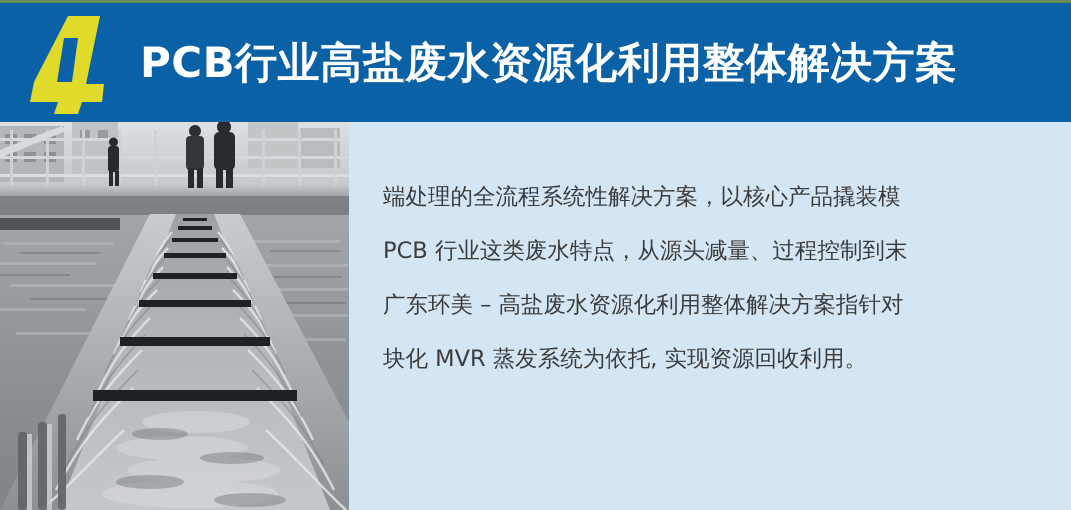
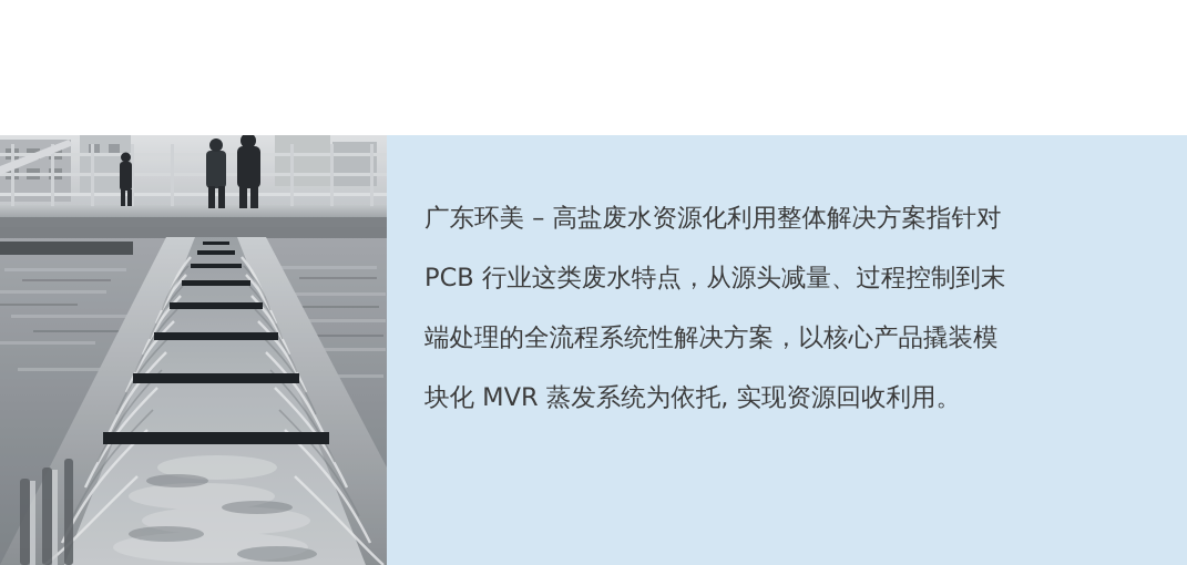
- PCB行业高盐废水资源化利用整体解决方案
- 端处理的全流程系统性解决方案，以核心产品撬装模
+ 广东环美 – 高盐废水资源化利用整体解决方案指针对
  PCB 行业这类废水特点，从源头减量、过程控制到末
- 广东环美 – 高盐废水资源化利用整体解决方案指针对
+ 端处理的全流程系统性解决方案，以核心产品撬装模
  块化 MVR 蒸发系统为依托, 实现资源回收利用。
